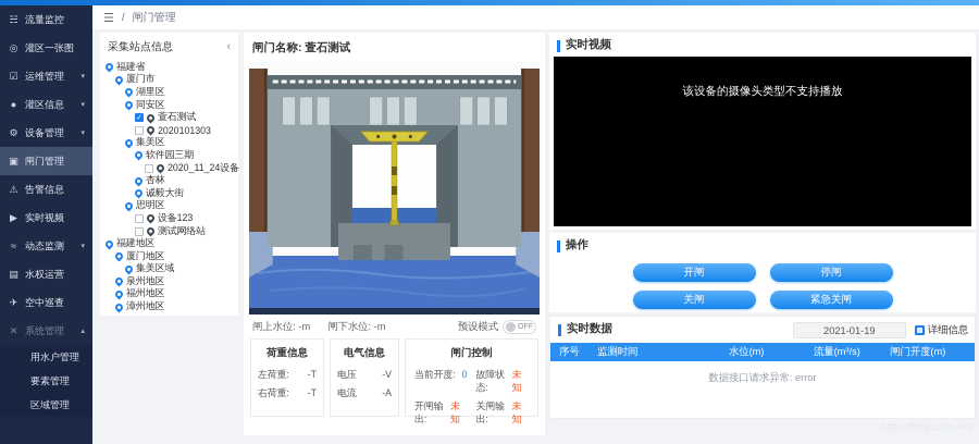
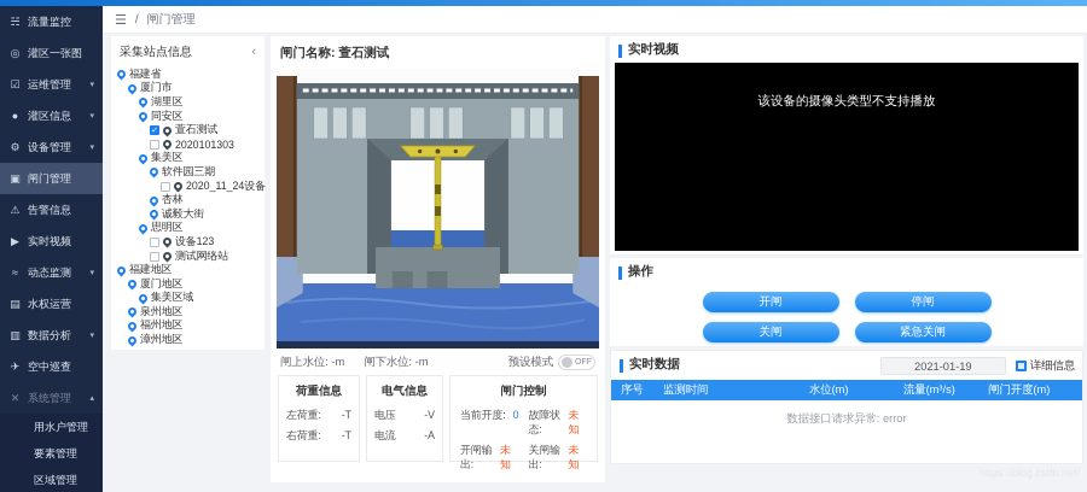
  ☵
  流量监控
  ◎
  灌区一张图
  ☑
  运维管理
  ●
  灌区信息
  ⚙
  设备管理
  ▣
  闸门管理
  ⚠
  告警信息
  ▶
  实时视频
  ≈
  动态监测
  ▤
  水权运营
+ ▥
+ 数据分析
  ✈
  空中巡查
  ✕
  系统管理
  用水户管理
  要素管理
  区域管理
  ☰
  /
  闸门管理
  采集站点信息
  ‹
  福建省
  厦门市
  湖里区
  同安区
  萱石测试
  2020101303
  集美区
  软件园三期
  2020_11_24设备
  杏林
  诚毅大街
  思明区
  设备123
  测试网络站
  福建地区
  厦门地区
  集美区域
  泉州地区
  福州地区
  漳州地区
  闸门名称: 萱石测试
  闸上水位: -m
  闸下水位: -m
  预设模式
  荷重信息
  左荷重:
  -T
  右荷重:
  -T
  电气信息
  电压
  -V
  电流
  -A
  闸门控制
  当前开度:
  0
  故障状态:
  未知
  开闸输出:
  未知
  关闸输出:
  未知
  实时视频
  该设备的摄像头类型不支持播放
  操作
  开闸
  停闸
  关闸
  紧急关闸
  实时数据
  2021-01-19
  详细信息
  序号
  监测时间
  水位(m)
  流量(m³/s)
  闸门开度(m)
  数据接口请求异常: error
